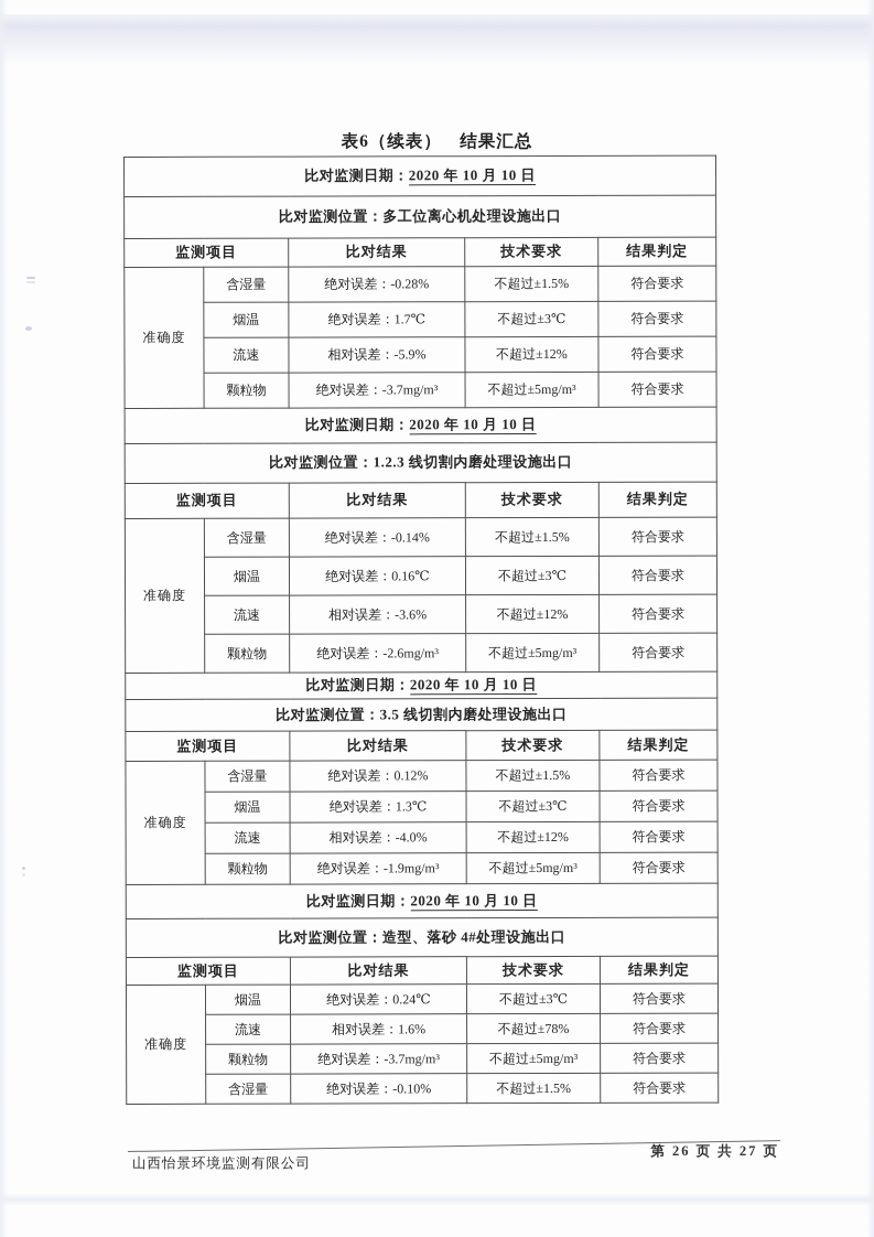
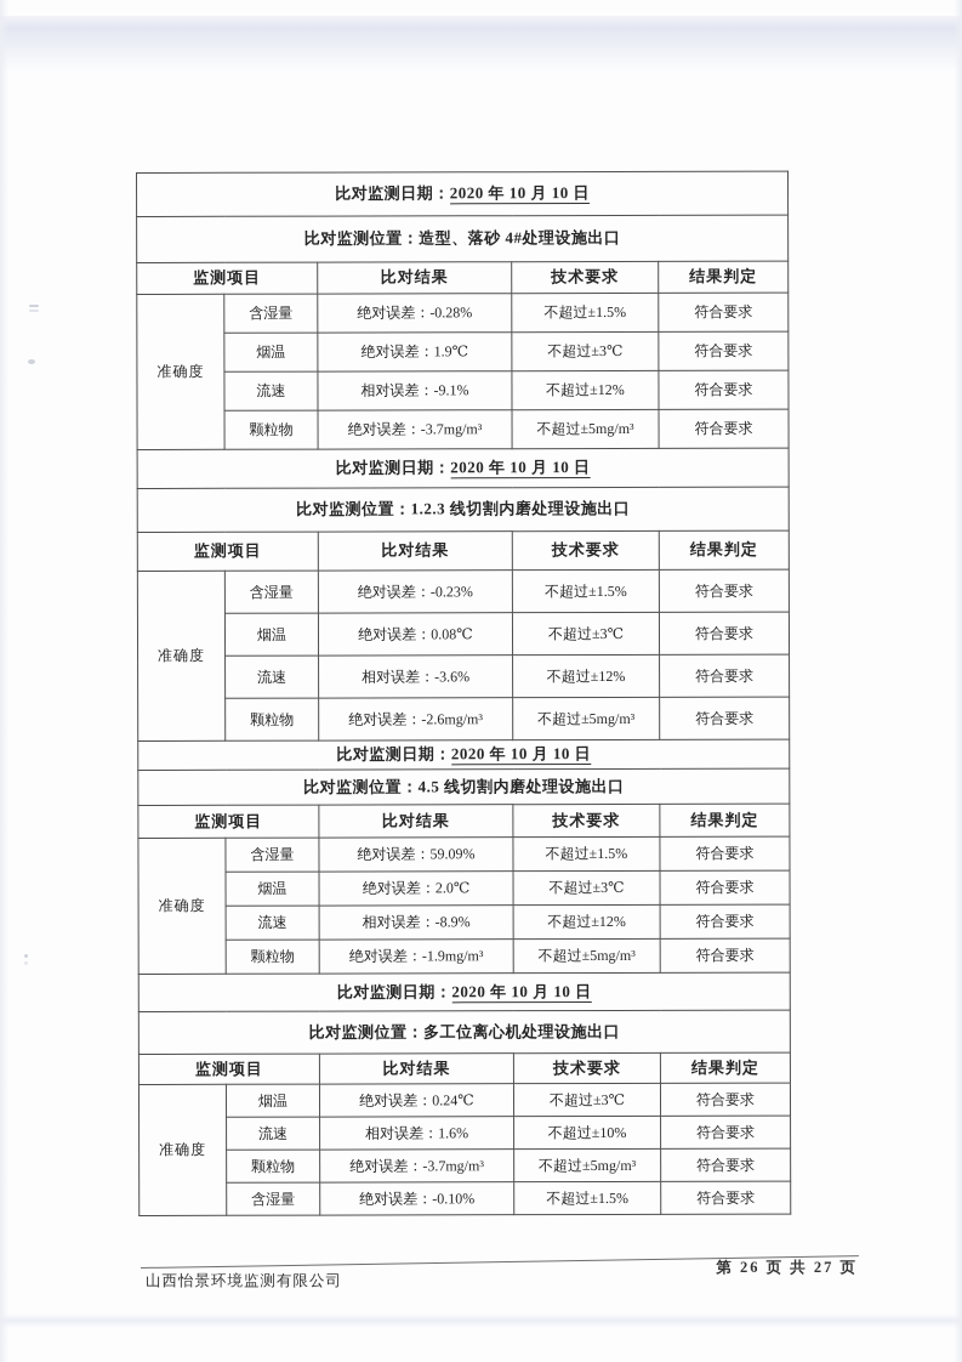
- 表6（续表） 结果汇总
  比对监测日期：2020 年 10 月 10 日
- 比对监测位置：多工位离心机处理设施出口
+ 比对监测位置：造型、落砂 4#处理设施出口
  监测项目	比对结果	技术要求	结果判定
  准确度	含湿量	绝对误差：-0.28%	不超过±1.5%	符合要求
- 烟温	绝对误差：1.7℃	不超过±3℃	符合要求
+ 烟温	绝对误差：1.9℃	不超过±3℃	符合要求
- 流速	相对误差：-5.9%	不超过±12%	符合要求
+ 流速	相对误差：-9.1%	不超过±12%	符合要求
  颗粒物	绝对误差：-3.7mg/m³	不超过±5mg/m³	符合要求
  比对监测日期：2020 年 10 月 10 日
  比对监测位置：1.2.3 线切割内磨处理设施出口
  监测项目	比对结果	技术要求	结果判定
- 准确度	含湿量	绝对误差：-0.14%	不超过±1.5%	符合要求
+ 准确度	含湿量	绝对误差：-0.23%	不超过±1.5%	符合要求
- 烟温	绝对误差：0.16℃	不超过±3℃	符合要求
+ 烟温	绝对误差：0.08℃	不超过±3℃	符合要求
  流速	相对误差：-3.6%	不超过±12%	符合要求
  颗粒物	绝对误差：-2.6mg/m³	不超过±5mg/m³	符合要求
  比对监测日期：2020 年 10 月 10 日
- 比对监测位置：3.5 线切割内磨处理设施出口
+ 比对监测位置：4.5 线切割内磨处理设施出口
  监测项目	比对结果	技术要求	结果判定
- 准确度	含湿量	绝对误差：0.12%	不超过±1.5%	符合要求
+ 准确度	含湿量	绝对误差：59.09%	不超过±1.5%	符合要求
- 烟温	绝对误差：1.3℃	不超过±3℃	符合要求
+ 烟温	绝对误差：2.0℃	不超过±3℃	符合要求
- 流速	相对误差：-4.0%	不超过±12%	符合要求
+ 流速	相对误差：-8.9%	不超过±12%	符合要求
  颗粒物	绝对误差：-1.9mg/m³	不超过±5mg/m³	符合要求
  比对监测日期：2020 年 10 月 10 日
- 比对监测位置：造型、落砂 4#处理设施出口
+ 比对监测位置：多工位离心机处理设施出口
  监测项目	比对结果	技术要求	结果判定
  准确度	烟温	绝对误差：0.24℃	不超过±3℃	符合要求
- 流速	相对误差：1.6%	不超过±78%	符合要求
+ 流速	相对误差：1.6%	不超过±10%	符合要求
  颗粒物	绝对误差：-3.7mg/m³	不超过±5mg/m³	符合要求
  含湿量	绝对误差：-0.10%	不超过±1.5%	符合要求
  山西怡景环境监测有限公司
  第 26 页 共 27 页
